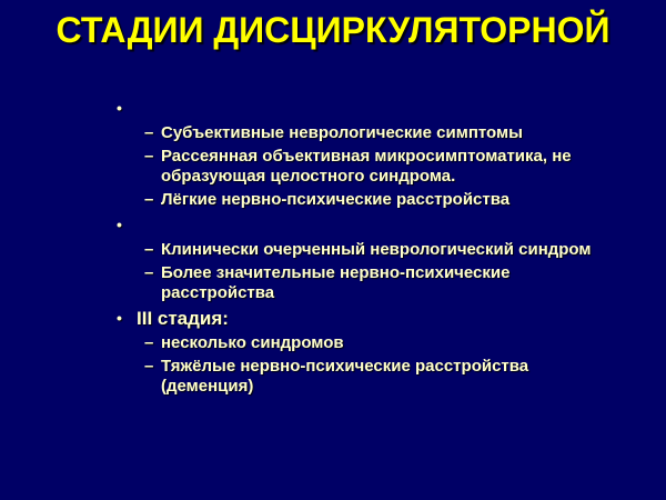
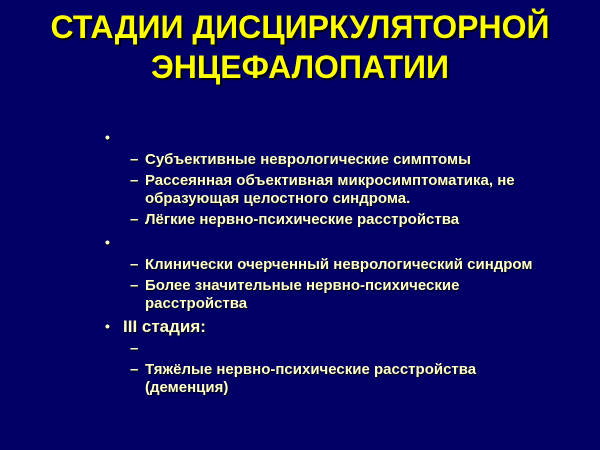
  СТАДИИ ДИСЦИРКУЛЯТОРНОЙ
+ ЭНЦЕФАЛОПАТИИ
  •
  –
  Субъективные неврологические симптомы
  –
  Рассеянная объективная микросимптоматика, не
  образующая целостного синдрома.
  –
  Лёгкие нервно-психические расстройства
  •
  –
  Клинически очерченный неврологический синдром
  –
  Более значительные нервно-психические
  расстройства
  •
  III стадия:
  –
- несколько синдромов
  –
  Тяжёлые нервно-психические расстройства
  (деменция)
